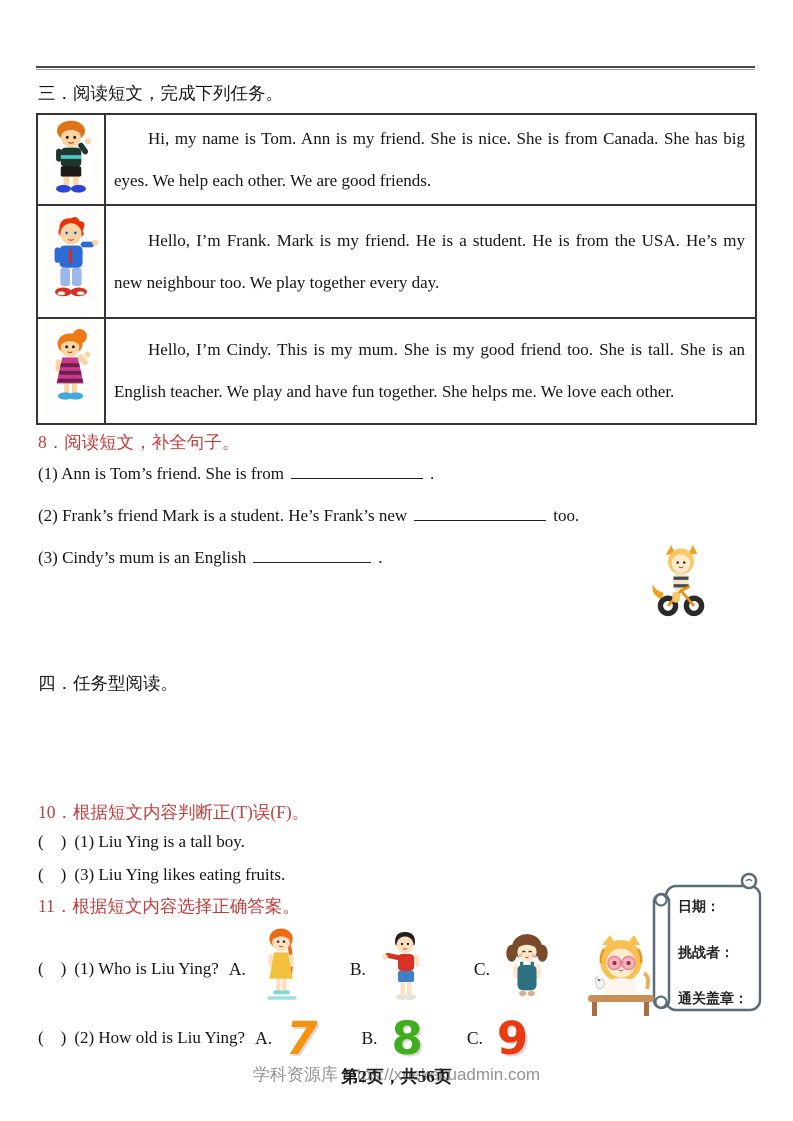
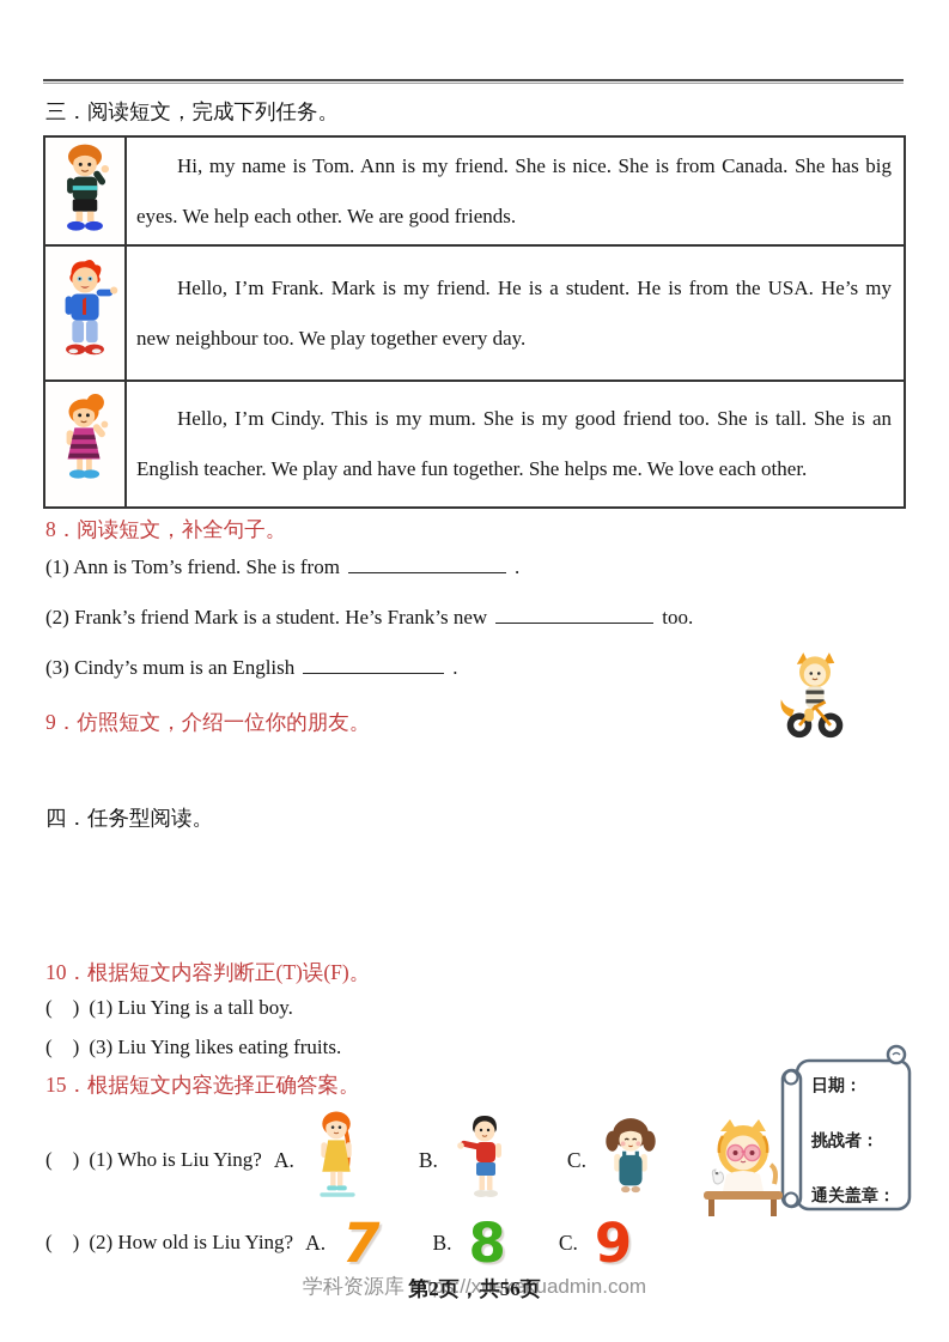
  三．阅读短文，完成下列任务。
  	Hi, my name is Tom. Ann is my friend. She is nice. She is from Canada. She has big eyes. We help each other. We are good friends.
  	Hello, I’m Frank. Mark is my friend. He is a student. He is from the USA. He’s my new neighbour too. We play together every day.
  	Hello, I’m Cindy. This is my mum. She is my good friend too. She is tall. She is an English teacher. We play and have fun together. She helps me. We love each other.
  8．阅读短文，补全句子。
  (1) Ann is Tom’s friend. She is from .
  (2) Frank’s friend Mark is a student. He’s Frank’s new too.
  (3) Cindy’s mum is an English .
+ 9．仿照短文，介绍一位你的朋友。
  四．任务型阅读。
  10．根据短文内容判断正(T)误(F)。
  ( ) (1) Liu Ying is a tall boy.
  ( ) (3) Liu Ying likes eating fruits.
- 11．根据短文内容选择正确答案。
+ 15．根据短文内容选择正确答案。
  ( )
  (1) Who is Liu Ying?
  A.
  B.
  C.
  日期：
  挑战者：
  通关盖章：
  ( )
  (2) How old is Liu Ying?
  A.
  7
  B.
  8
  C.
  9
  学科资源库 https://xuekekuadmin.com
  第2页，共56页
